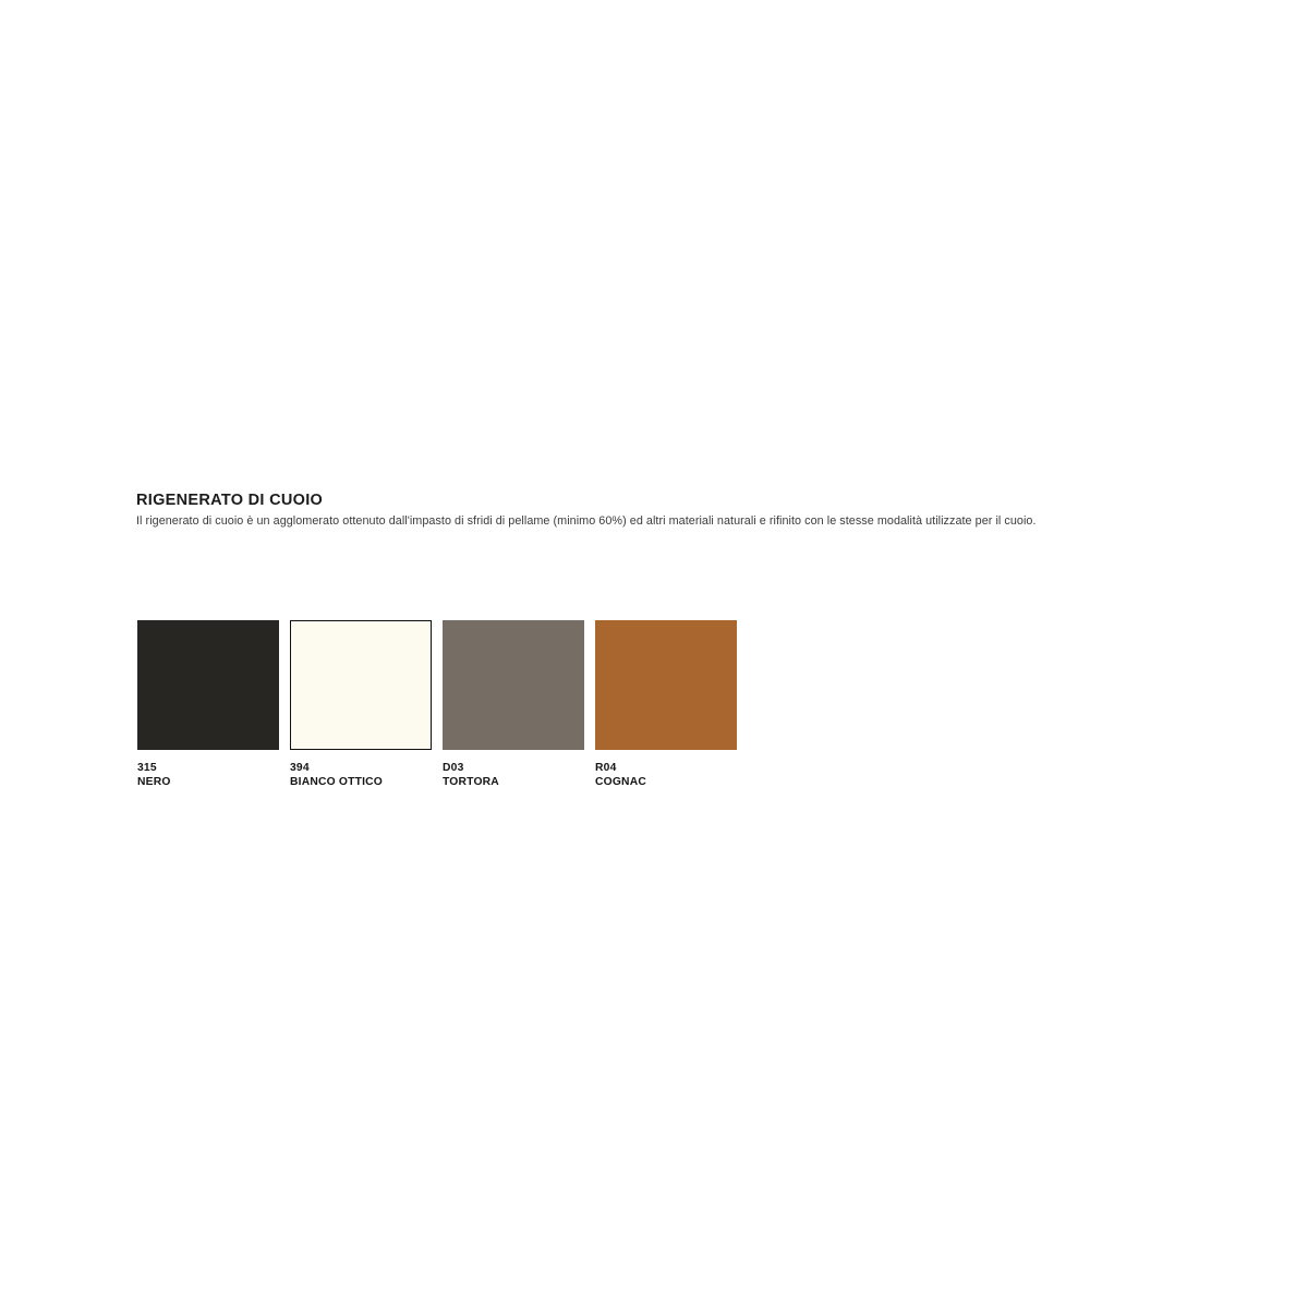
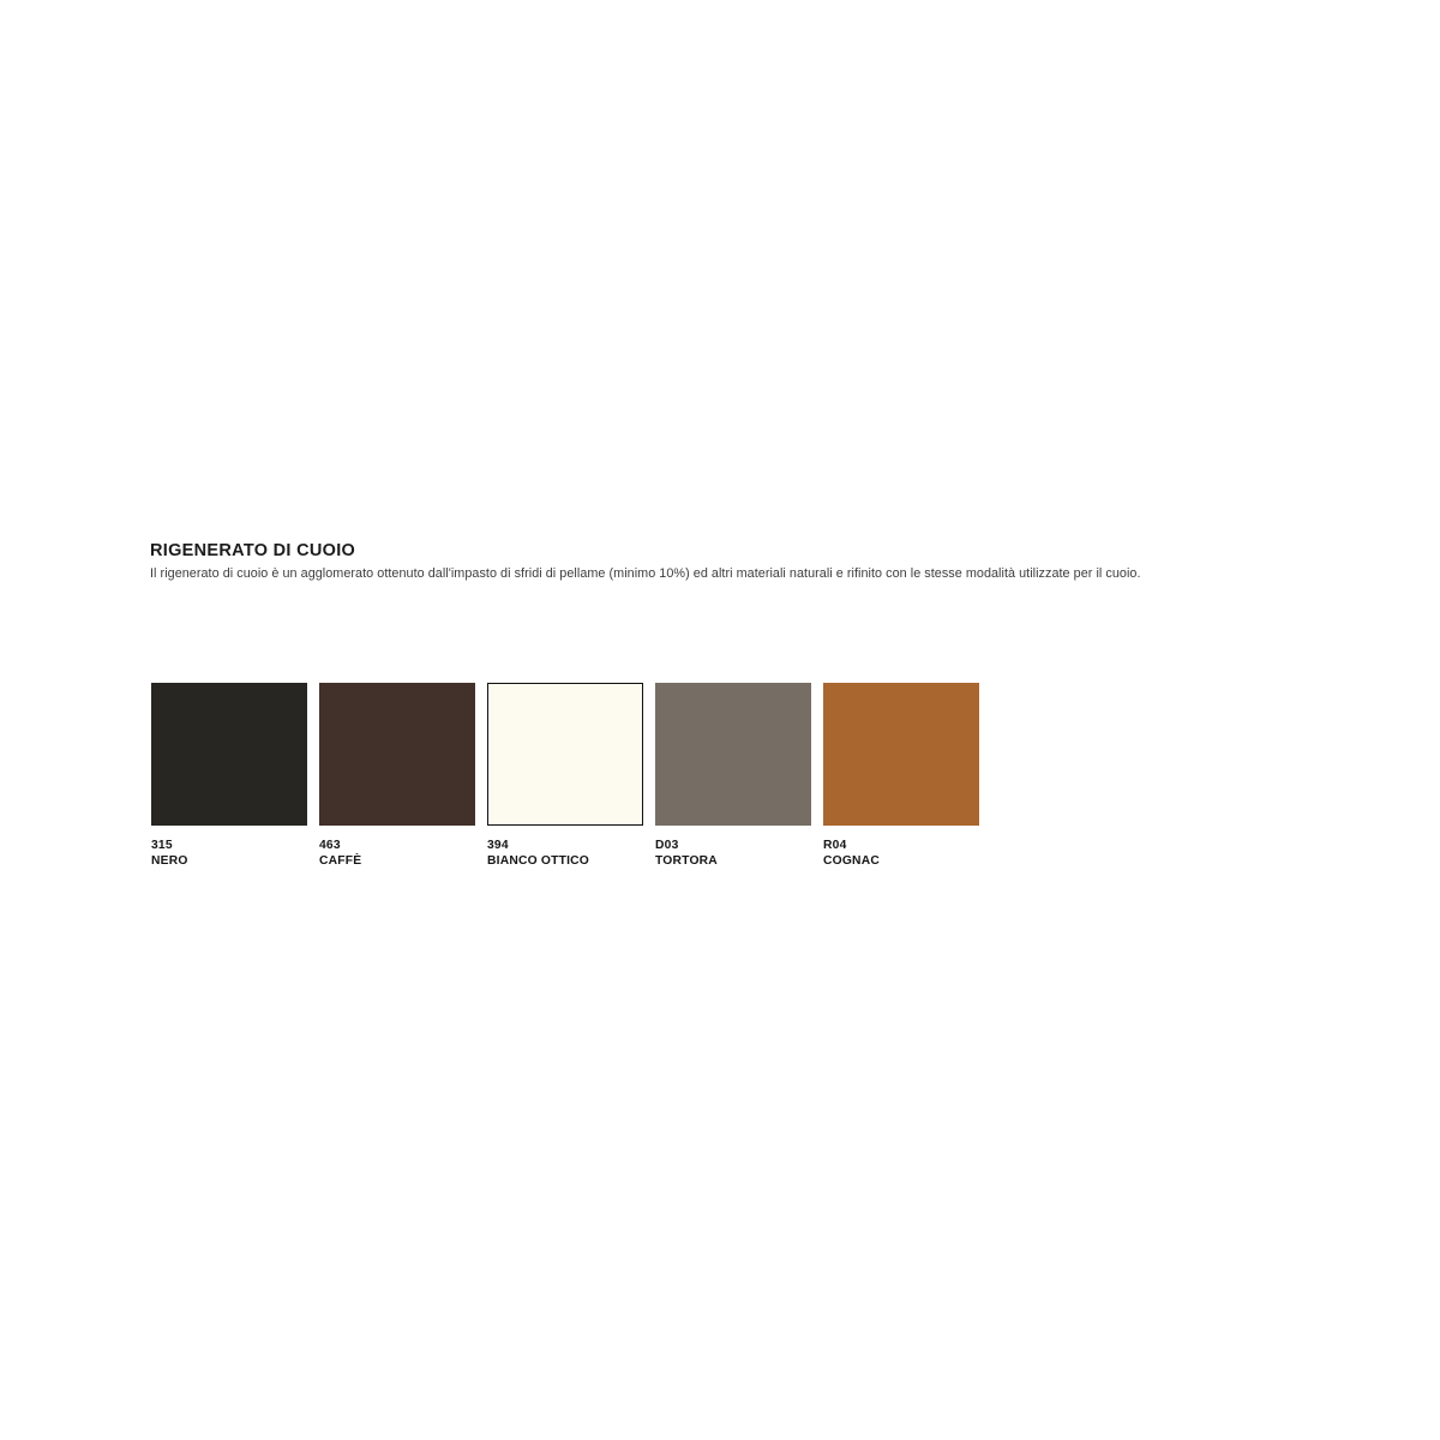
  RIGENERATO DI CUOIO
- Il rigenerato di cuoio è un agglomerato ottenuto dall'impasto di sfridi di pellame (minimo 60%) ed altri materiali naturali e rifinito con le stesse modalità utilizzate per il cuoio.
+ Il rigenerato di cuoio è un agglomerato ottenuto dall'impasto di sfridi di pellame (minimo 10%) ed altri materiali naturali e rifinito con le stesse modalità utilizzate per il cuoio.
  315
  NERO
+ 463
+ CAFFÈ
  394
  BIANCO OTTICO
  D03
  TORTORA
  R04
  COGNAC
